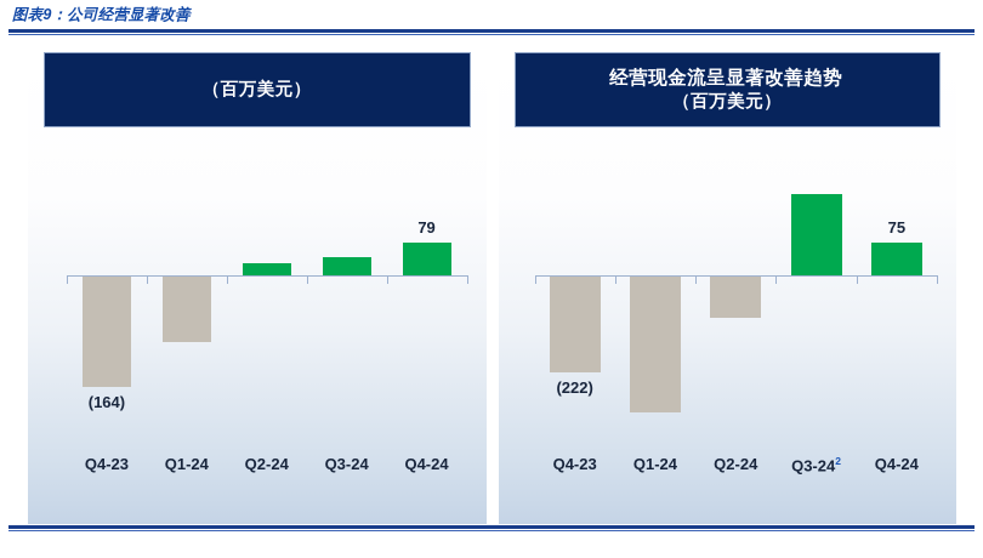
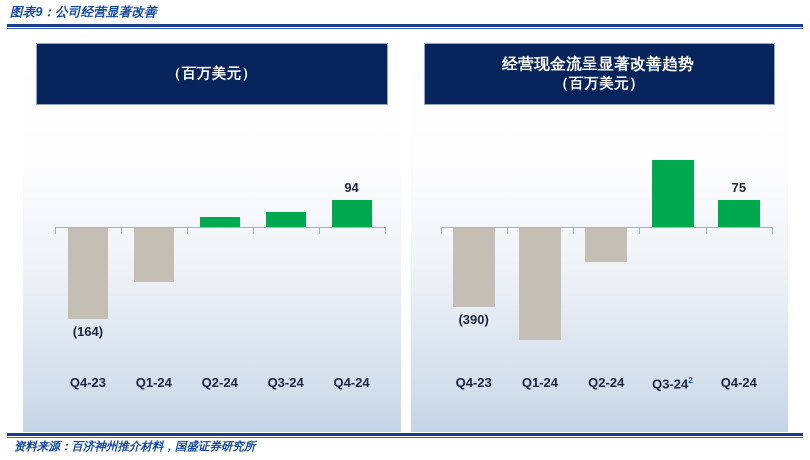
  图表9：公司经营显著改善
  （百万美元）
  (164)
  Q4-23
  Q1-24
  Q2-24
  Q3-24
- 79
+ 94
  Q4-24
  经营现金流呈显著改善趋势
  （百万美元）
- (222)
+ (390)
  Q4-23
  Q1-24
  Q2-24
  Q3-242
  75
  Q4-24
+ 资料来源：百济神州推介材料，国盛证券研究所
